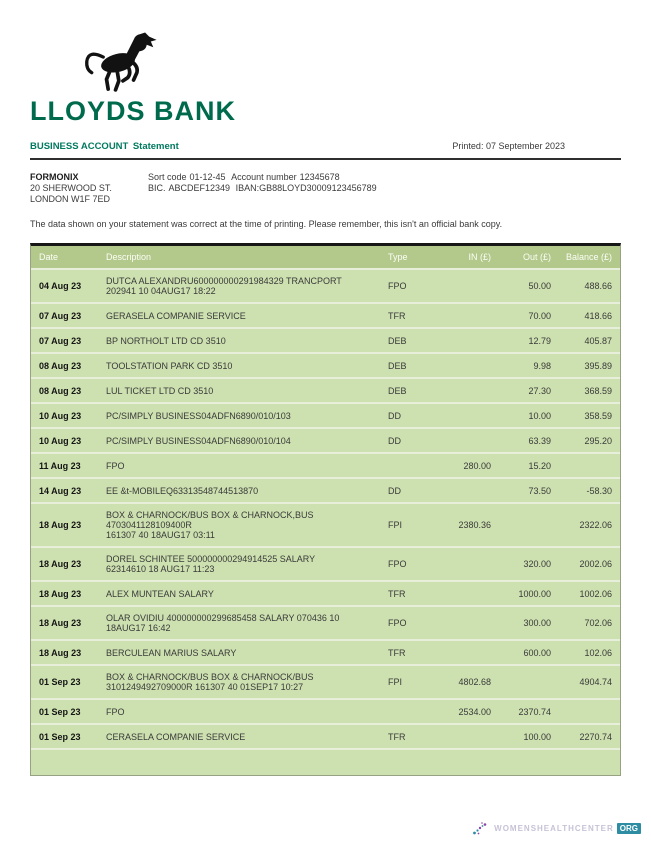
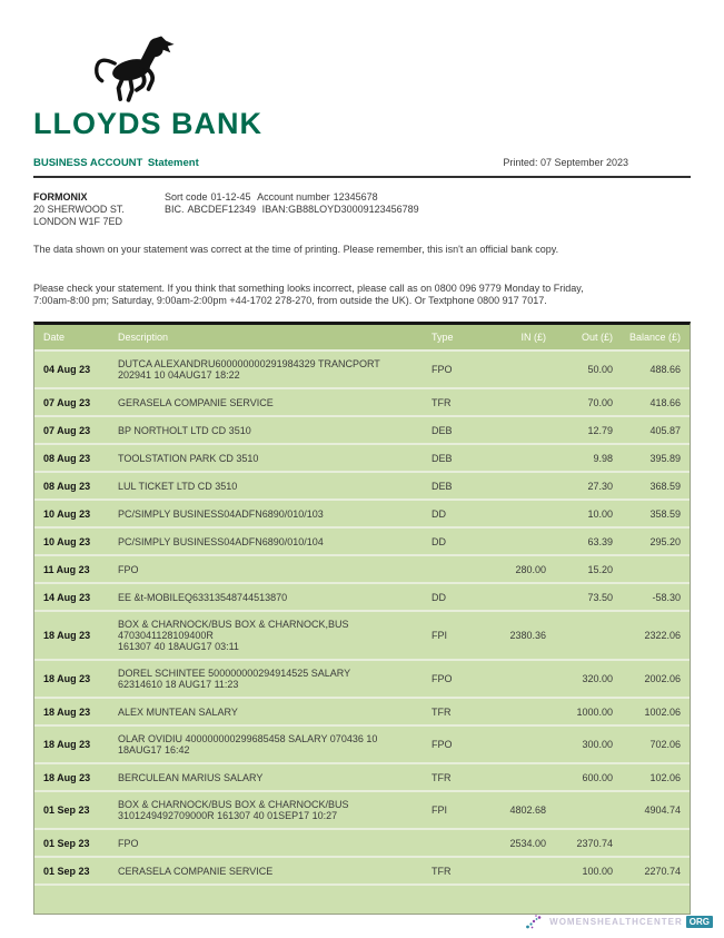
  LLOYDS BANK
  BUSINESS ACCOUNT Statement
  Printed: 07 September 2023
  FORMONIX
  20 SHERWOOD ST.
  LONDON W1F 7ED
  Sort code 01-12-45 Account number 12345678
  BIC. ABCDEF12349 IBAN:GB88LOYD30009123456789
  The data shown on your statement was correct at the time of printing. Please remember, this isn't an official bank copy.
+ Please check your statement. If you think that something looks incorrect, please call as on 0800 096 9779 Monday to Friday, 7:00am-8:00 pm; Saturday, 9:00am-2:00pm +44-1702 278-270, from outside the UK). Or Textphone 0800 917 7017.
  Date
  Description
  Type
  IN (£)
  Out (£)
  Balance (£)
  04 Aug 23
  DUTCA ALEXANDRU600000000291984329 TRANCPORT
  202941 10 04AUG17 18:22
  FPO
  50.00
  488.66
  07 Aug 23
  GERASELA COMPANIE SERVICE
  TFR
  70.00
  418.66
  07 Aug 23
  BP NORTHOLT LTD CD 3510
  DEB
  12.79
  405.87
  08 Aug 23
  TOOLSTATION PARK CD 3510
  DEB
  9.98
  395.89
  08 Aug 23
  LUL TICKET LTD CD 3510
  DEB
  27.30
  368.59
  10 Aug 23
  PC/SIMPLY BUSINESS04ADFN6890/010/103
  DD
  10.00
  358.59
  10 Aug 23
  PC/SIMPLY BUSINESS04ADFN6890/010/104
  DD
  63.39
  295.20
  11 Aug 23
  FPO
  280.00
  15.20
  14 Aug 23
  EE &t-MOBILEQ63313548744513870
  DD
  73.50
  -58.30
  18 Aug 23
  BOX & CHARNOCK/BUS BOX & CHARNOCK,BUS 4703041128109400R
  161307 40 18AUG17 03:11
  FPI
  2380.36
  2322.06
  18 Aug 23
  DOREL SCHINTEE 500000000294914525 SALARY
  62314610 18 AUG17 11:23
  FPO
  320.00
  2002.06
  18 Aug 23
  ALEX MUNTEAN SALARY
  TFR
  1000.00
  1002.06
  18 Aug 23
  OLAR OVIDIU 400000000299685458 SALARY 070436 10
  18AUG17 16:42
  FPO
  300.00
  702.06
  18 Aug 23
  BERCULEAN MARIUS SALARY
  TFR
  600.00
  102.06
  01 Sep 23
  BOX & CHARNOCK/BUS BOX & CHARNOCK/BUS
  3101249492709000R 161307 40 01SEP17 10:27
  FPI
  4802.68
  4904.74
  01 Sep 23
  FPO
  2534.00
  2370.74
  01 Sep 23
  CERASELA COMPANIE SERVICE
  TFR
  100.00
  2270.74
  WOMENSHEALTHCENTER
  ORG
